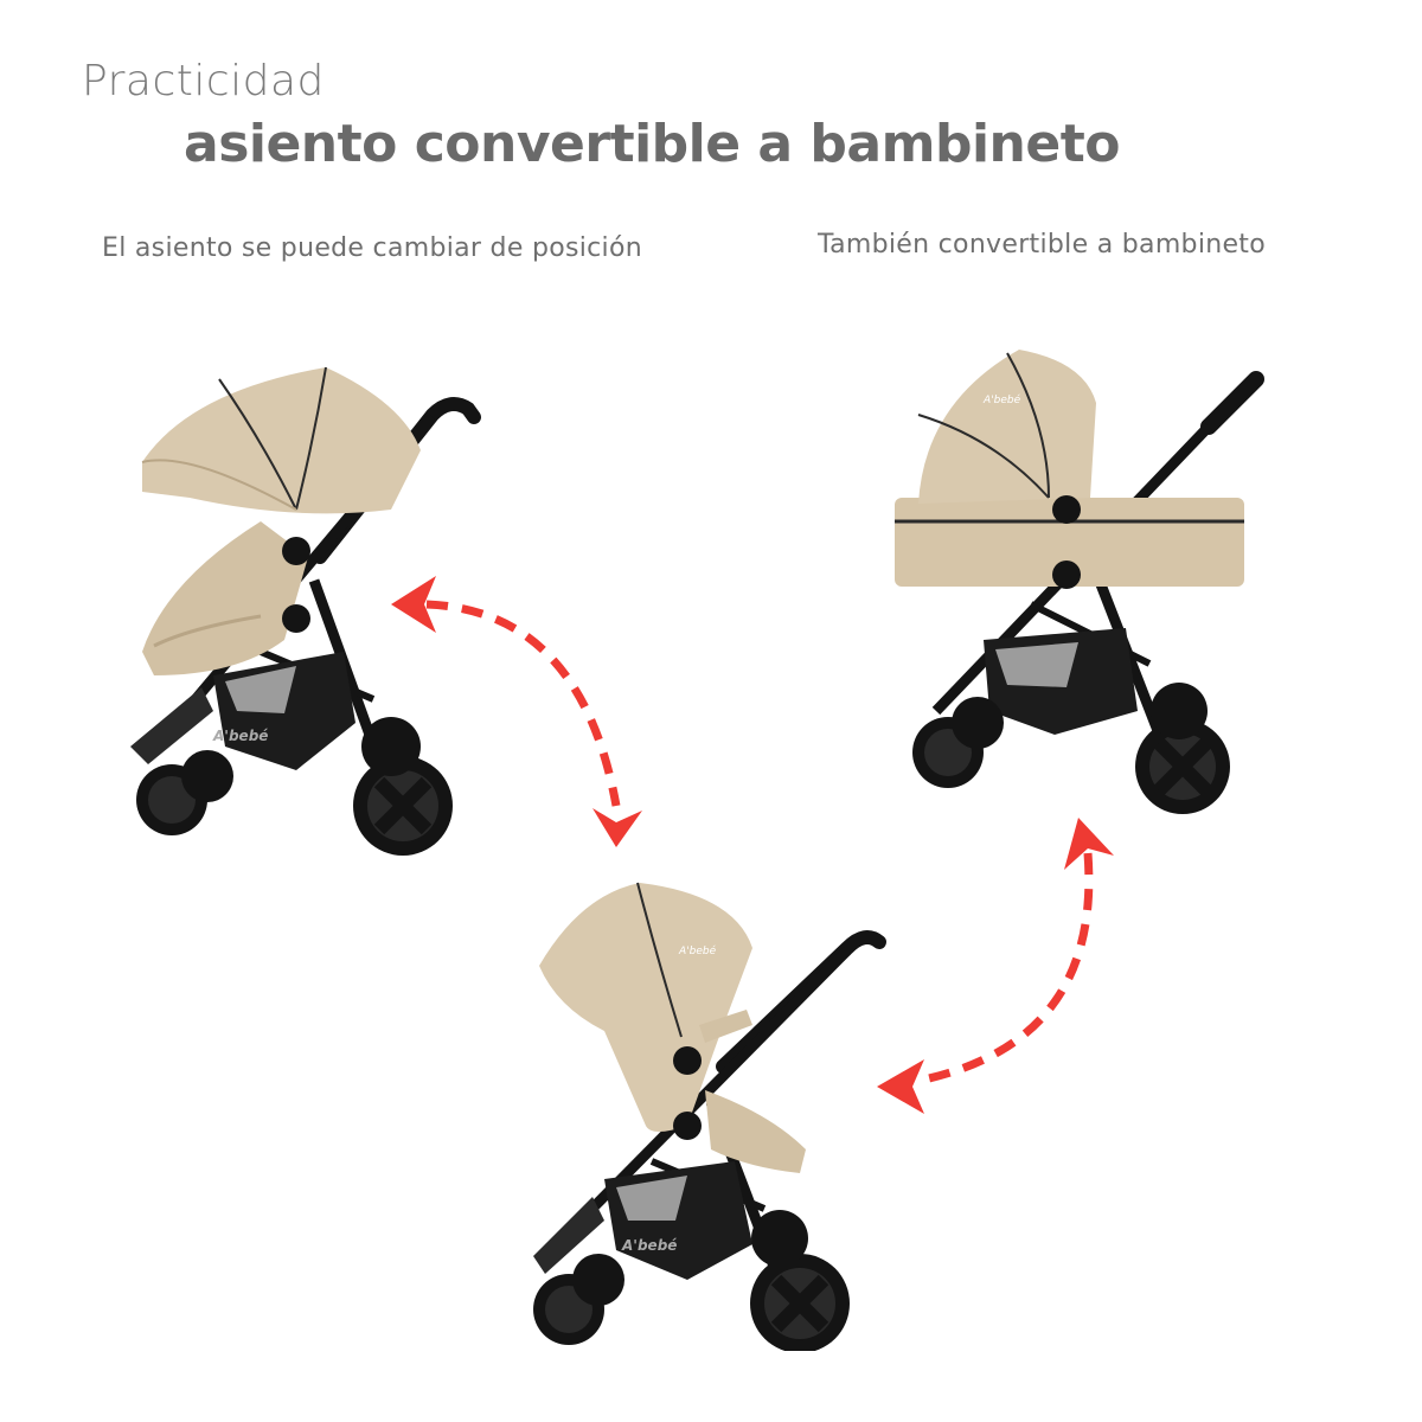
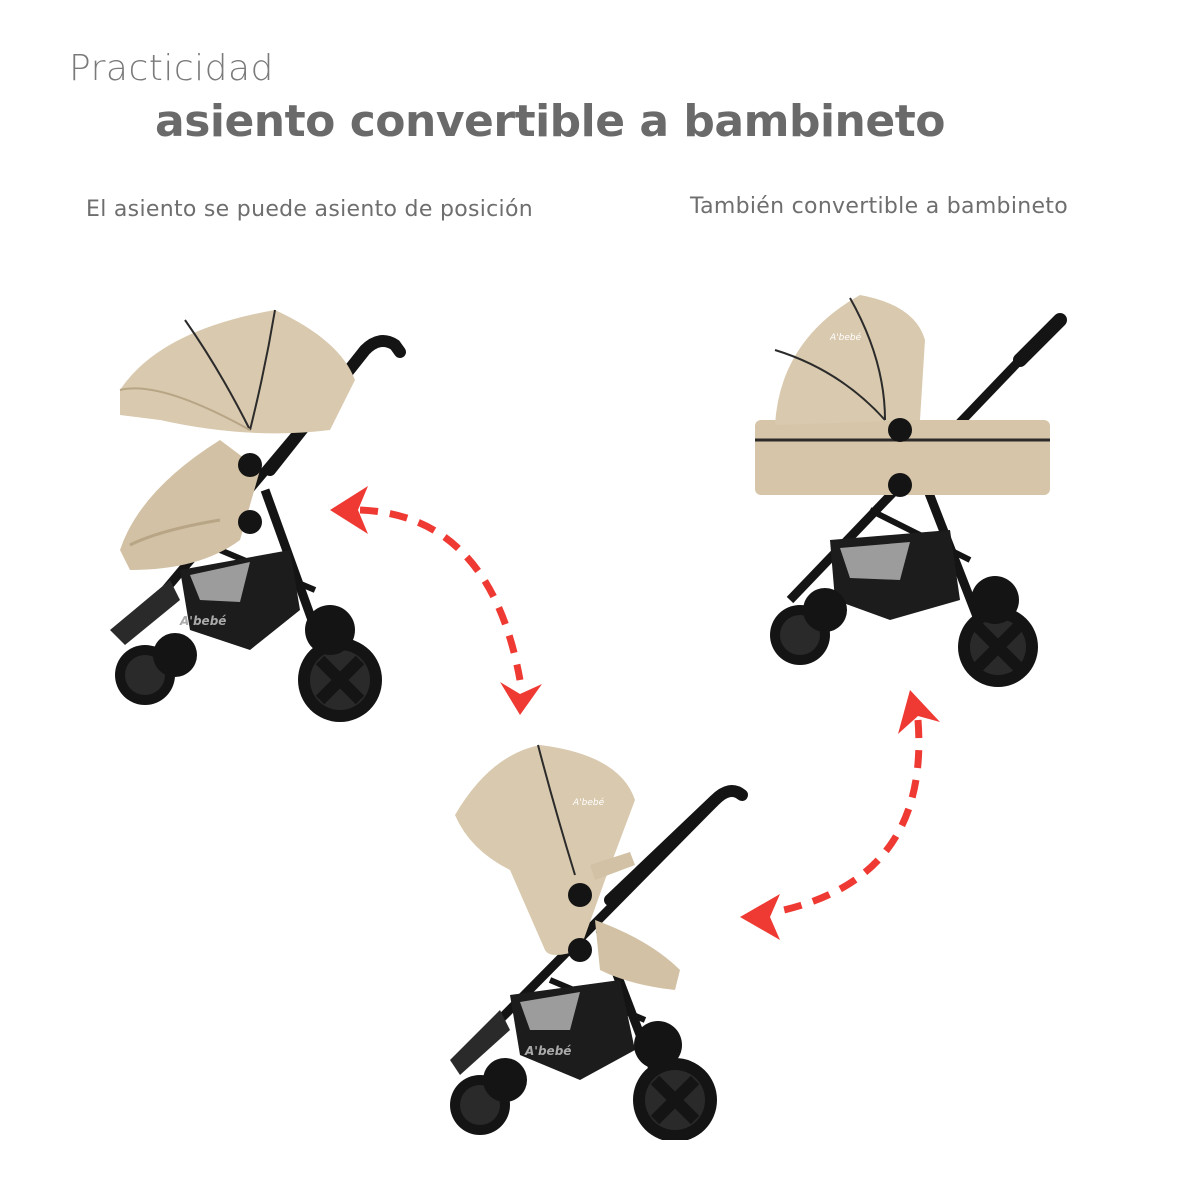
  Practicidad
  asiento convertible a bambineto
- El asiento se puede cambiar de posición
+ El asiento se puede asiento de posición
  También convertible a bambineto
  A'bebé
  A'bebé
  A'bebé
  A'bebé
